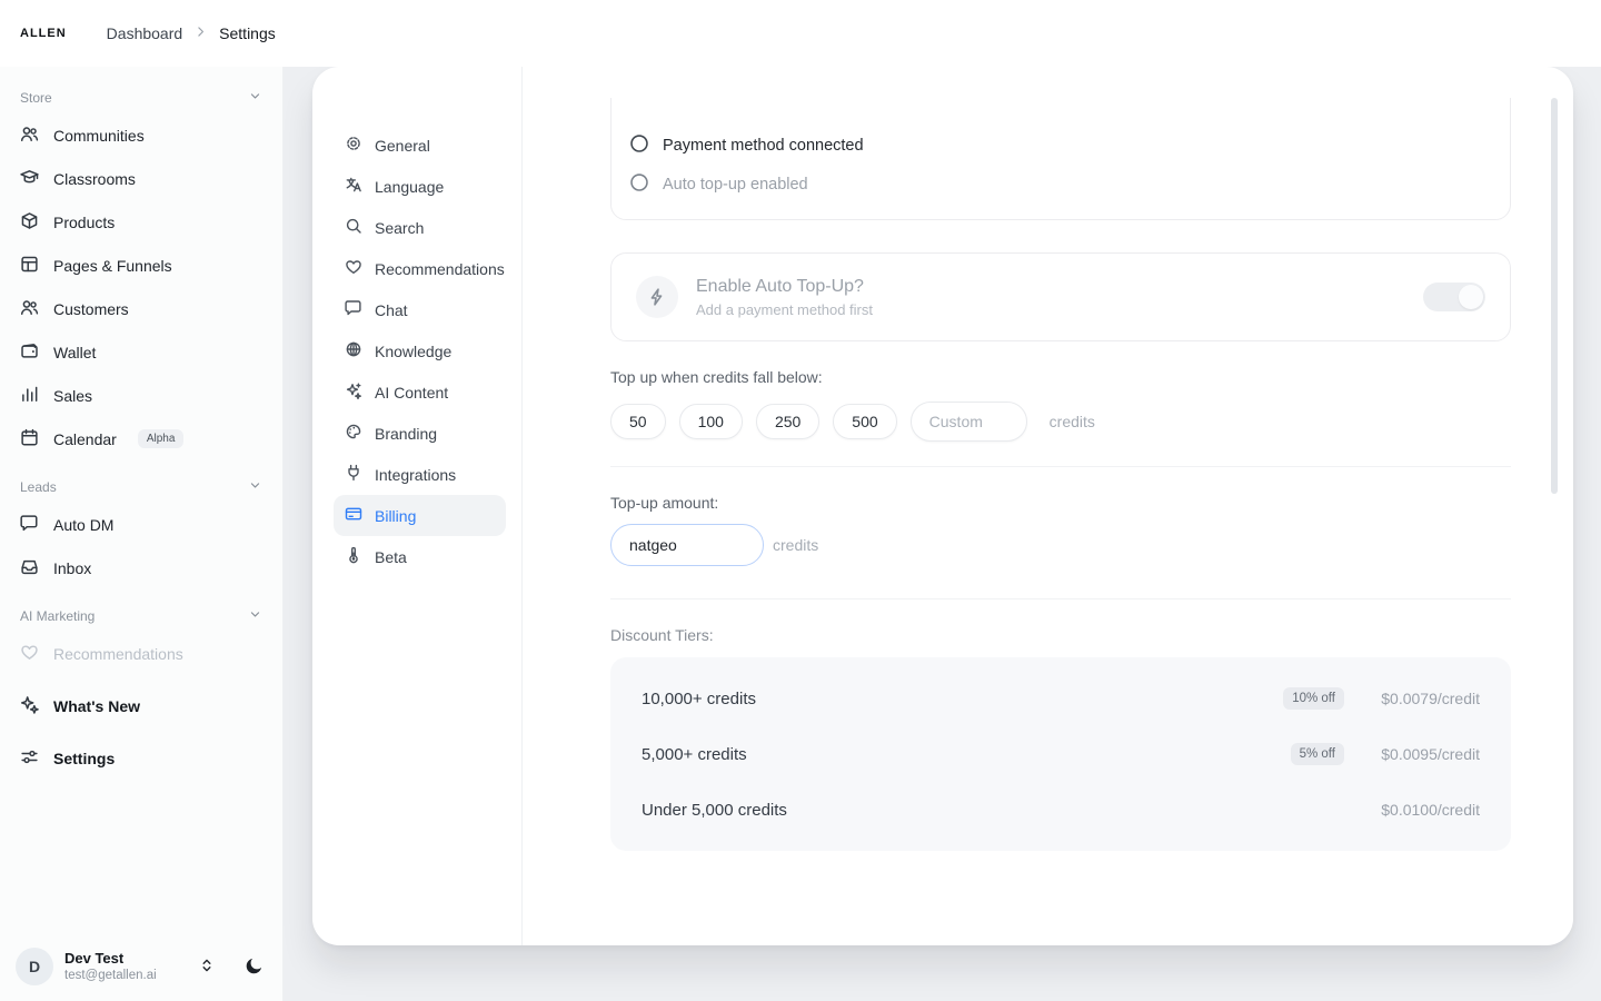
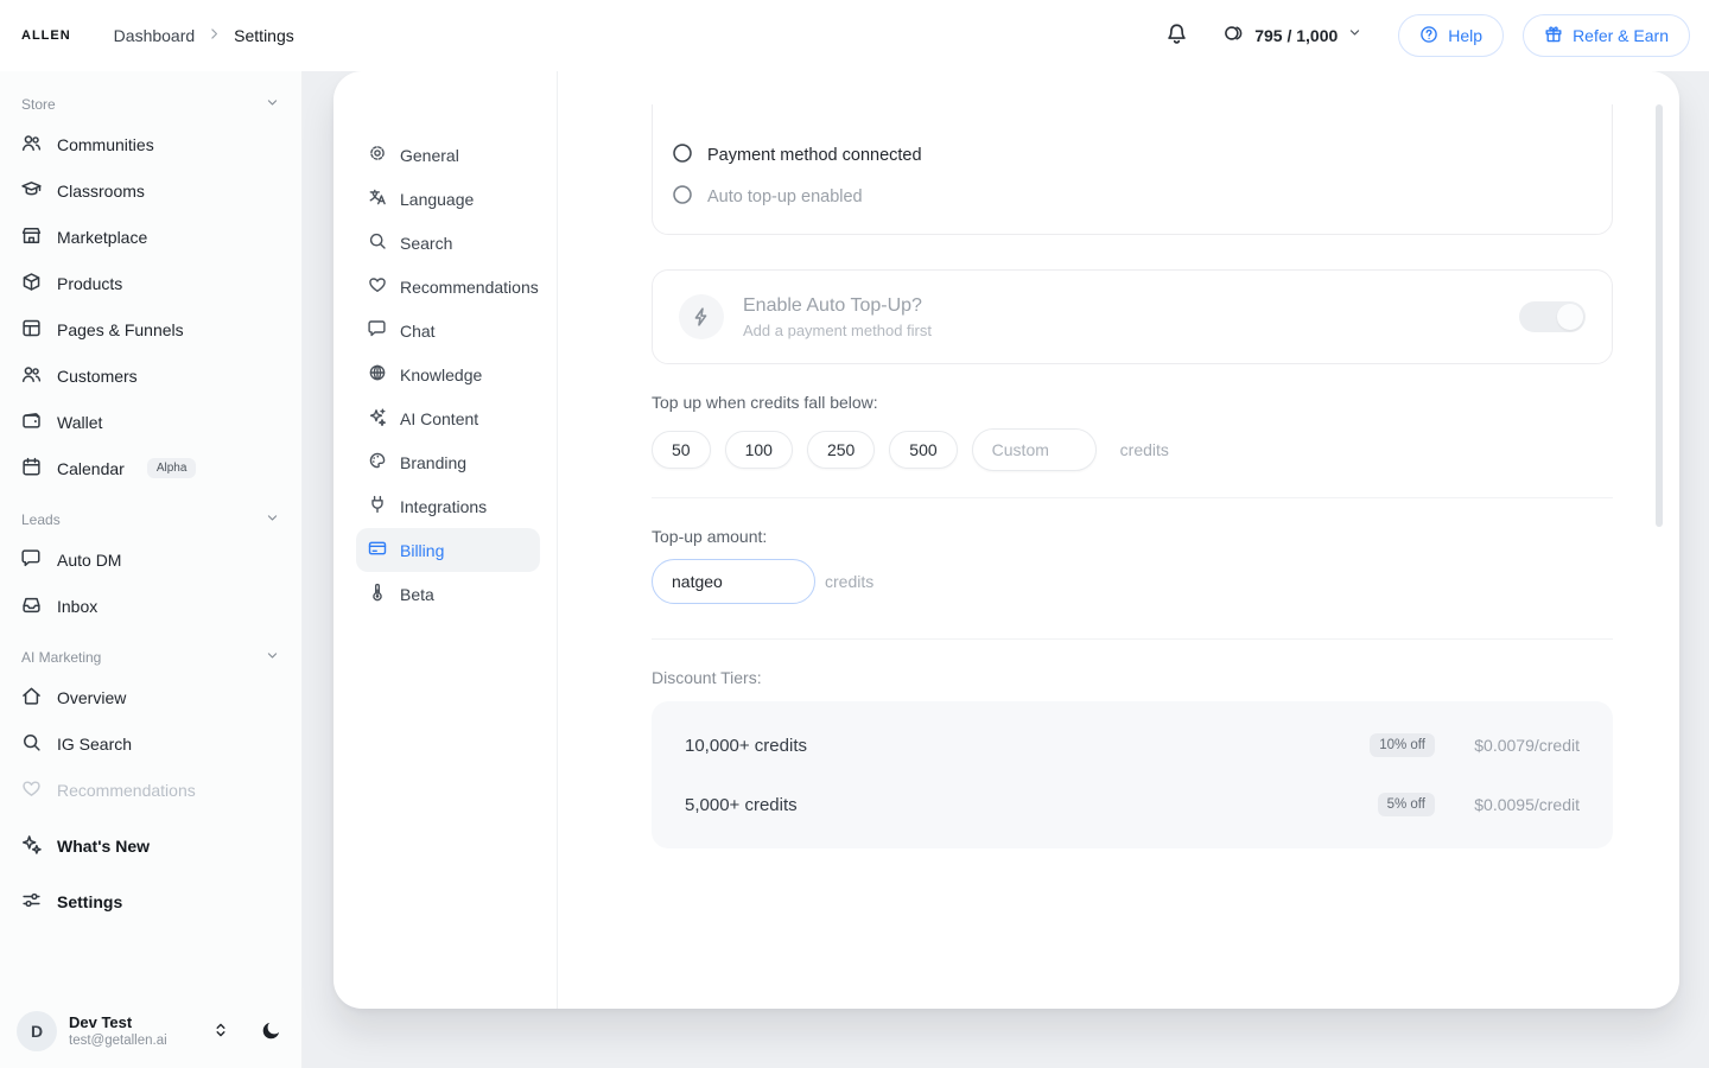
  ALLEN
  Dashboard
  Settings
+ 795 / 1,000
+ Help
+ Refer & Earn
  Store
  Communities
  Classrooms
+ Marketplace
  Products
  Pages & Funnels
  Customers
  Wallet
- Sales
  Calendar
  Alpha
  Leads
  Auto DM
  Inbox
  AI Marketing
+ Overview
+ IG Search
  Recommendations
  What's New
  Settings
  D
  Dev Test
  test@getallen.ai
  General
  Language
  Search
  Recommendations
  Chat
  Knowledge
  AI Content
  Branding
  Integrations
  Billing
  Beta
  Payment method connected
  Auto top-up enabled
  Enable Auto Top-Up?
  Add a payment method first
  Top up when credits fall below:
  50
  100
  250
  500
  Custom
  credits
  Top-up amount:
  natgeo
  credits
  Discount Tiers:
  10,000+ credits
  10% off
  $0.0079/credit
  5,000+ credits
  5% off
  $0.0095/credit
- Under 5,000 credits
- $0.0100/credit
